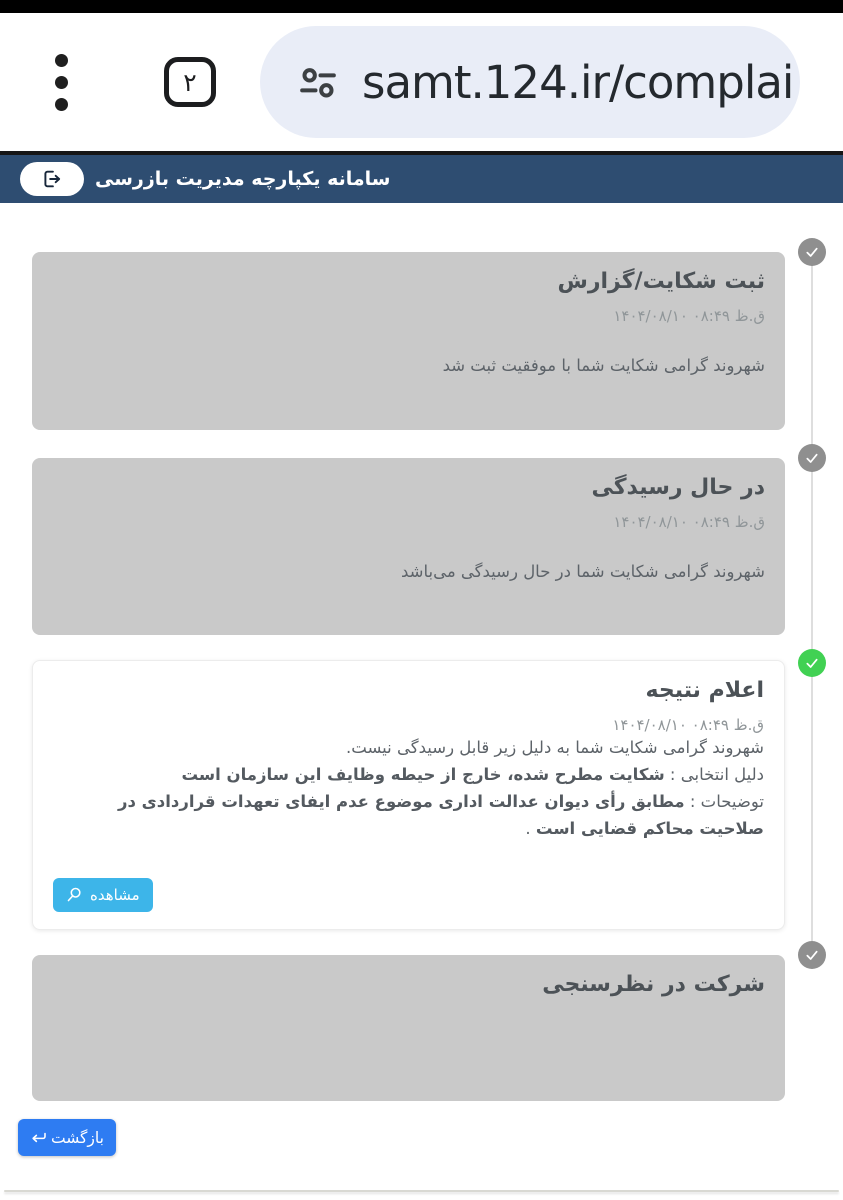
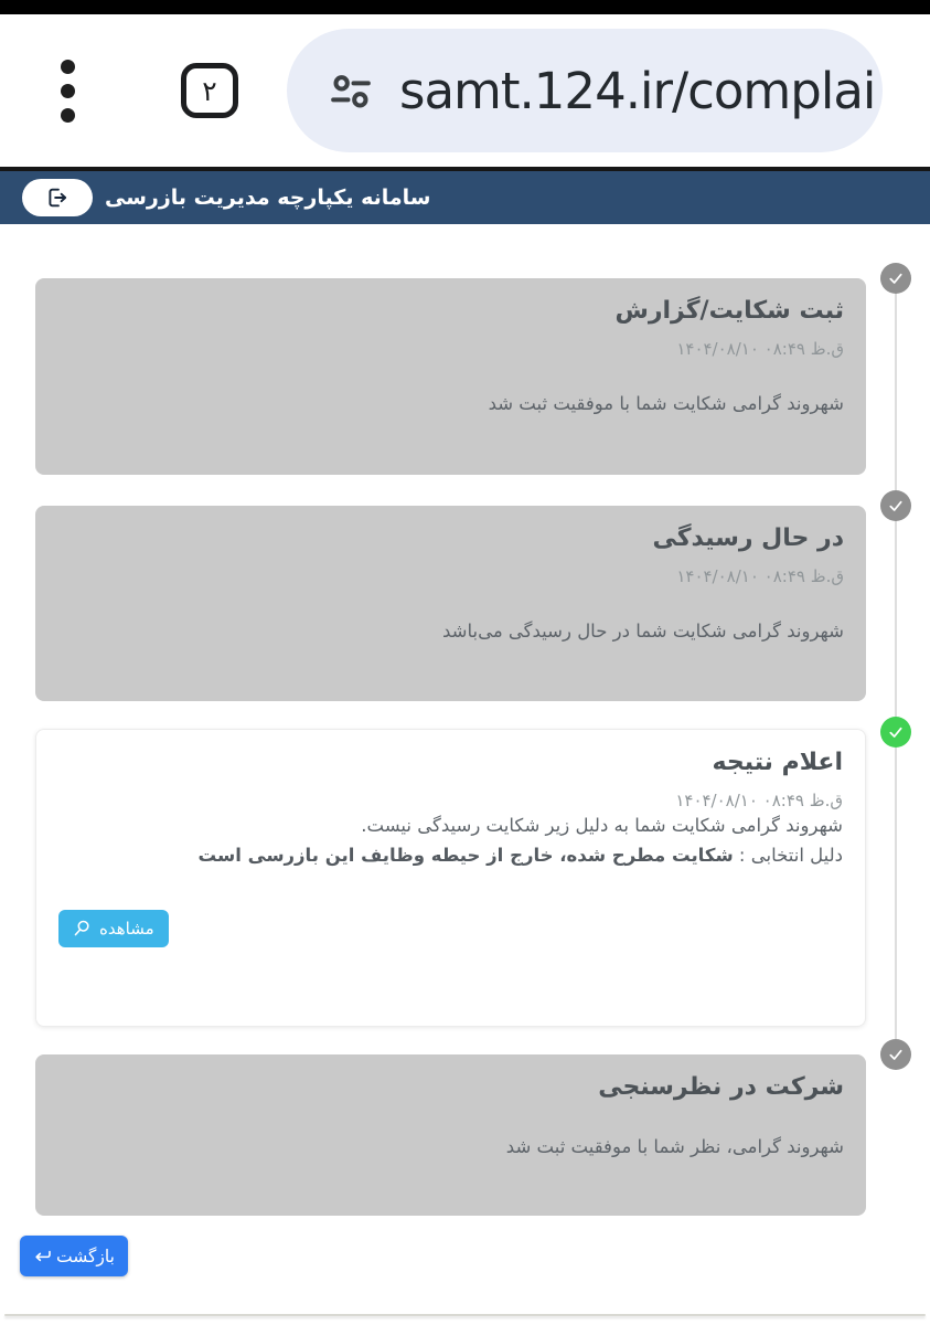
  ۲
  samt.124.ir/complai
  سامانه یکپارچه مدیریت بازرسی
  ثبت شکایت/گزارش
  ۱۴۰۴/۰۸/۱۰ ۰۸:۴۹ ق.ظ
  شهروند گرامی شکایت شما با موفقیت ثبت شد
  در حال رسیدگی
  ۱۴۰۴/۰۸/۱۰ ۰۸:۴۹ ق.ظ
  شهروند گرامی شکایت شما در حال رسیدگی می‌باشد
  اعلام نتیجه
  ۱۴۰۴/۰۸/۱۰ ۰۸:۴۹ ق.ظ
- شهروند گرامی شکایت شما به دلیل زیر قابل رسیدگی نیست.
+ شهروند گرامی شکایت شما به دلیل زیر شکایت رسیدگی نیست.
- دلیل انتخابی : شکایت مطرح شده، خارج از حیطه وظایف این سازمان است
+ دلیل انتخابی : شکایت مطرح شده، خارج از حیطه وظایف این بازرسی است
- توضیحات : مطابق رأی دیوان عدالت اداری موضوع عدم ایفای تعهدات قراردادی در صلاحیت محاکم قضایی است .
  مشاهده
  شرکت در نظرسنجی
+ شهروند گرامی، نظر شما با موفقیت ثبت شد
  بازگشت
